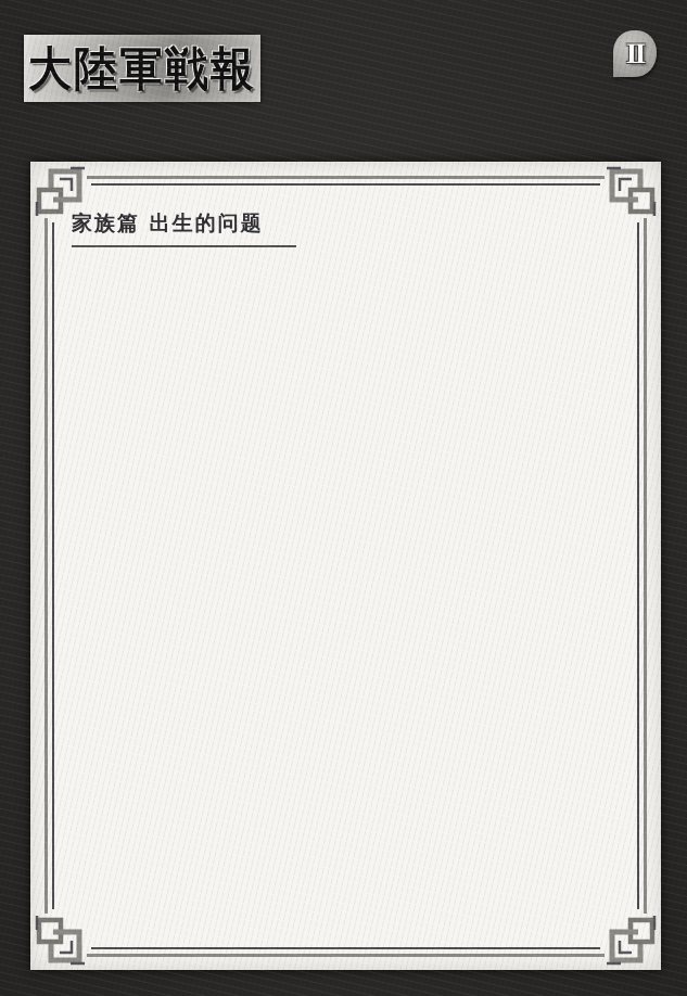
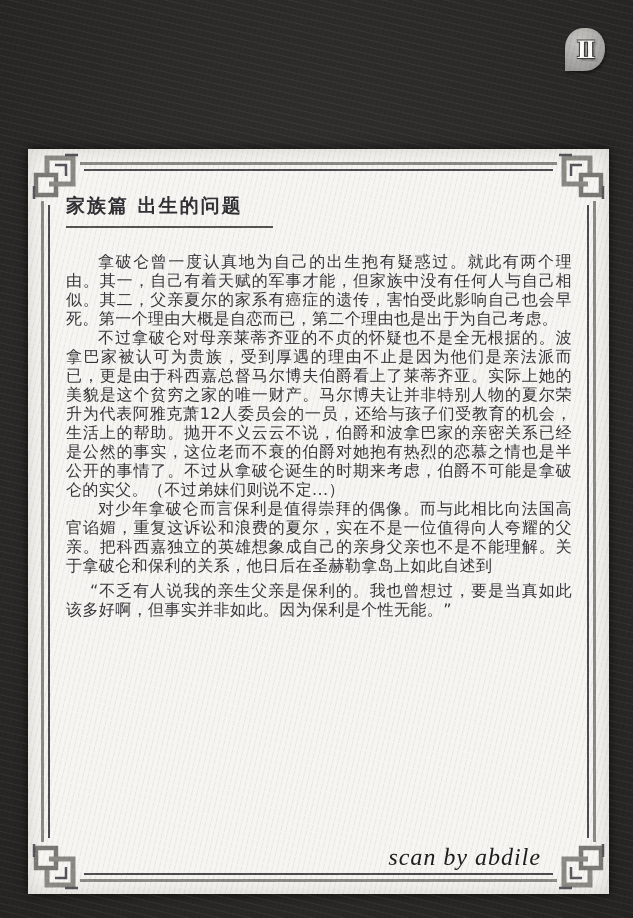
- 大陸軍戦報
  II
  家族篇 出生的问题
+ 拿破仑曾一度认真地为自己的出生抱有疑惑过。就此有两个理由。其一，自己有着天赋的军事才能，但家族中没有任何人与自己相似。其二，父亲夏尔的家系有癌症的遗传，害怕受此影响自己也会早死。第一个理由大概是自恋而已，第二个理由也是出于为自己考虑。
+ 不过拿破仑对母亲莱蒂齐亚的不贞的怀疑也不是全无根据的。波拿巴家被认可为贵族，受到厚遇的理由不止是因为他们是亲法派而已，更是由于科西嘉总督马尔博夫伯爵看上了莱蒂齐亚。实际上她的美貌是这个贫穷之家的唯一财产。马尔博夫让并非特别人物的夏尔荣升为代表阿雅克萧12人委员会的一员，还给与孩子们受教育的机会，生活上的帮助。抛开不义云云不说，伯爵和波拿巴家的亲密关系已经是公然的事实，这位老而不衰的伯爵对她抱有热烈的恋慕之情也是半公开的事情了。不过从拿破仑诞生的时期来考虑，伯爵不可能是拿破仑的实父。（不过弟妹们则说不定...）
+ 对少年拿破仑而言保利是值得崇拜的偶像。而与此相比向法国高官谄媚，重复这诉讼和浪费的夏尔，实在不是一位值得向人夸耀的父亲。把科西嘉独立的英雄想象成自己的亲身父亲也不是不能理解。关于拿破仑和保利的关系，他日后在圣赫勒拿岛上如此自述到
+ “不乏有人说我的亲生父亲是保利的。我也曾想过，要是当真如此该多好啊，但事实并非如此。因为保利是个性无能。”
+ scan by abdile
